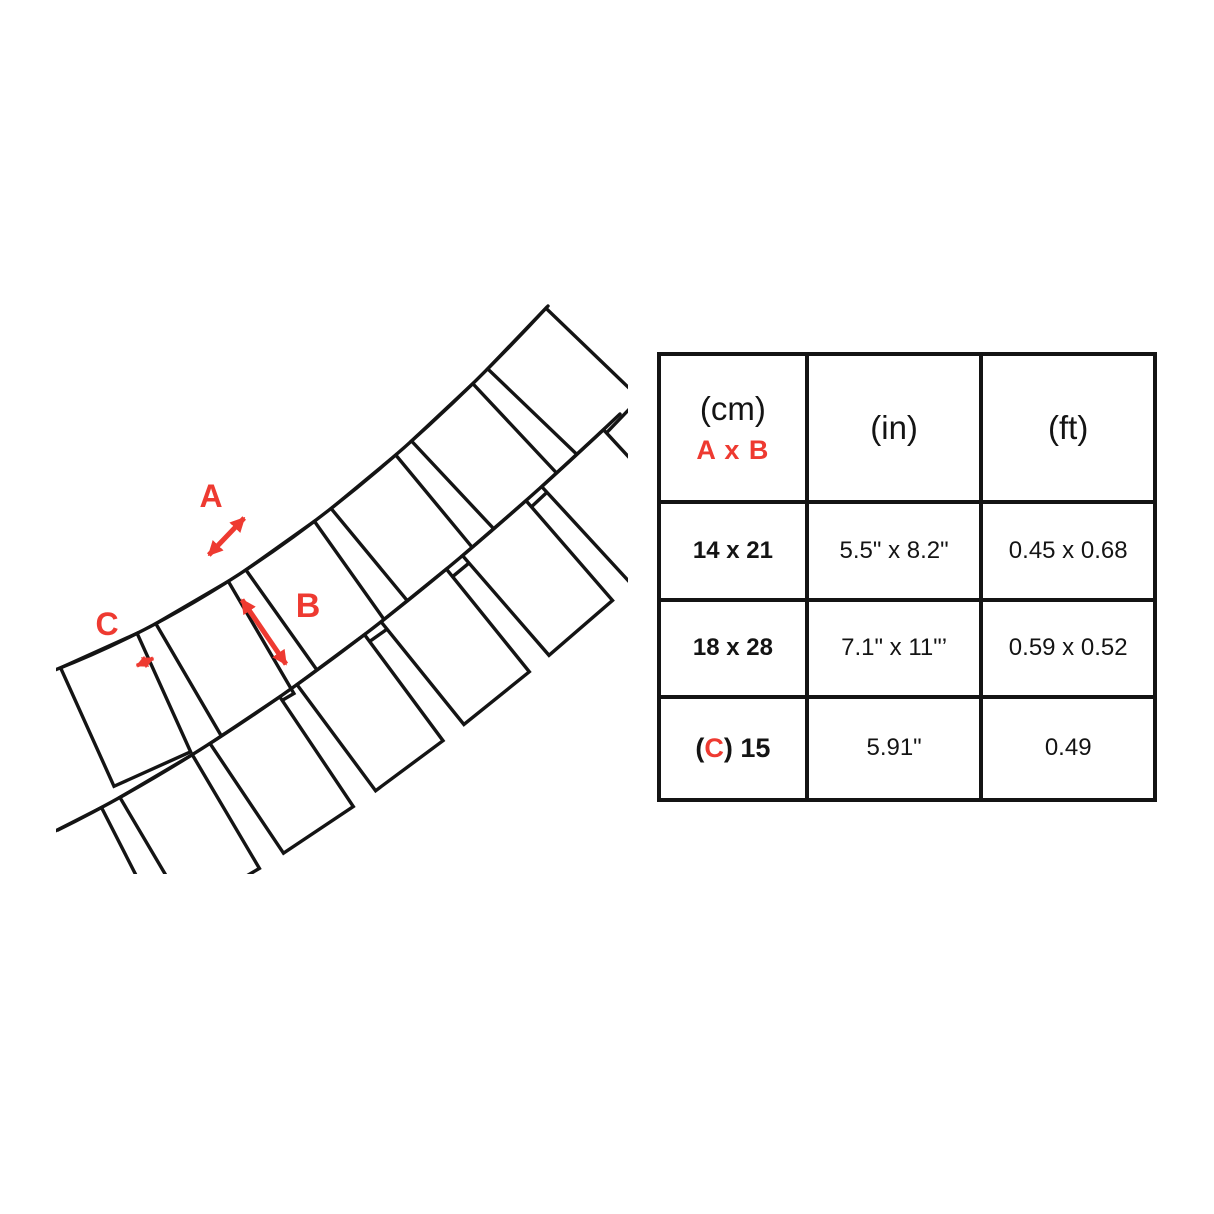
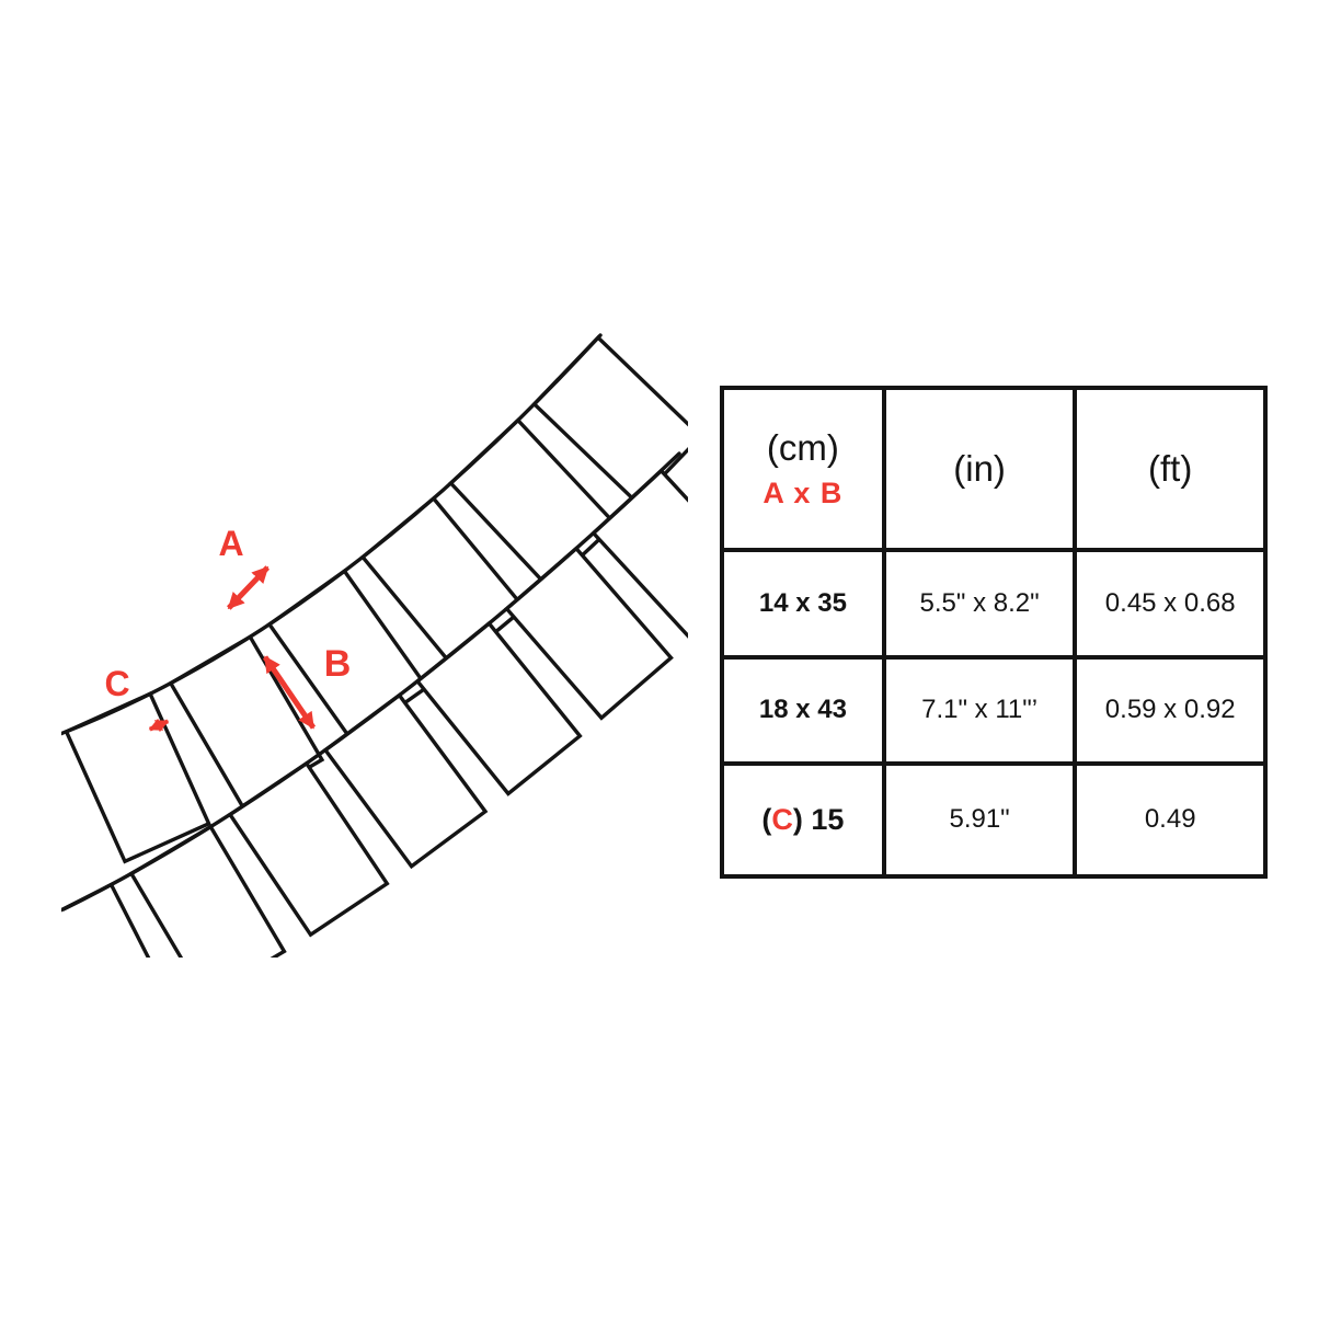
  A
  B
  C
  (cm)
  A x B
  (in)
  (ft)
- 14 x 21
+ 14 x 35
  5.5" x 8.2"
  0.45 x 0.68
- 18 x 28
+ 18 x 43
  7.1" x 11"’
- 0.59 x 0.52
+ 0.59 x 0.92
  (
  C
  ) 15
  5.91"
  0.49
